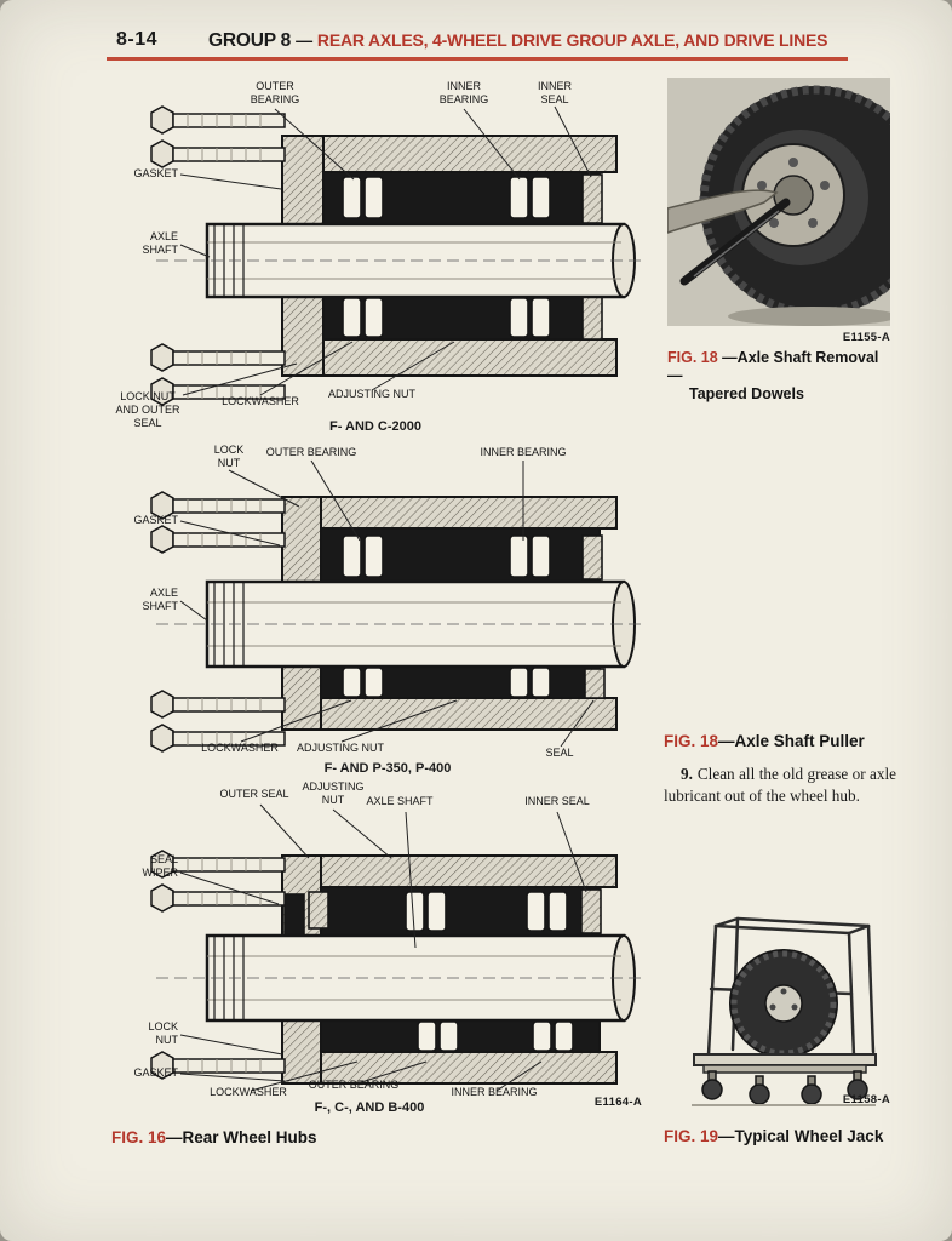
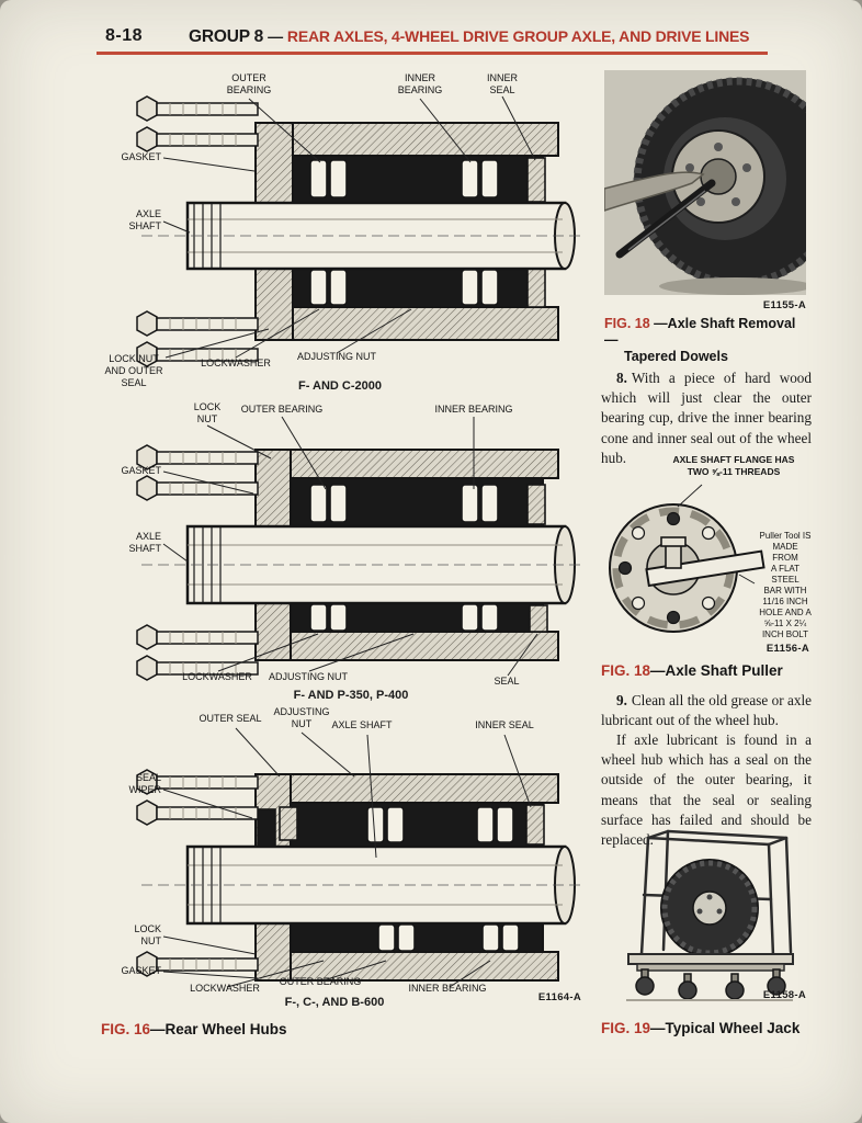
- 8-14
+ 8-18
  GROUP 8 — REAR AXLES, 4-WHEEL DRIVE GROUP AXLE, AND DRIVE LINES
  OUTER
  BEARING
  INNER
  BEARING
  INNER
  SEAL
  GASKET
  AXLE
  SHAFT
  LOCK NUT
  AND OUTER
  SEAL
  LOCKWASHER
  ADJUSTING NUT
  F- AND C-2000
  LOCK
  NUT
  OUTER BEARING
  INNER BEARING
  GASKET
  AXLE
  SHAFT
  LOCKWASHER
  ADJUSTING NUT
  SEAL
  F- AND P-350, P-400
  OUTER SEAL
  ADJUSTING
  NUT
  AXLE SHAFT
  INNER SEAL
  SEAL
  WIPER
  LOCK
  NUT
  GASKET
  LOCKWASHER
  OUTER BEARING
  INNER BEARING
  E1164-A
- F-, C-, AND B-400
+ F-, C-, AND B-600
  FIG. 16—Rear Wheel Hubs
  E1155-A
  FIG. 18 —Axle Shaft Removal—
  Tapered Dowels
+ 8. With a piece of hard wood which will just clear the outer bearing cup, drive the inner bearing cone and inner seal out of the wheel hub.
+ AXLE SHAFT FLANGE HAS
+ TWO ⅝-11 THREADS
+ Puller Tool IS
+ MADE FROM
+ A FLAT STEEL
+ BAR WITH
+ 11/16 INCH
+ HOLE AND A
+ ⅝-11 X 2¼
+ INCH BOLT
+ E1156-A
  FIG. 18—Axle Shaft Puller
  9. Clean all the old grease or axle lubricant out of the wheel hub.
+ If axle lubricant is found in a wheel hub which has a seal on the outside of the outer bearing, it means that the seal or sealing surface has failed and should be replaced.
  E1158-A
  FIG. 19—Typical Wheel Jack
